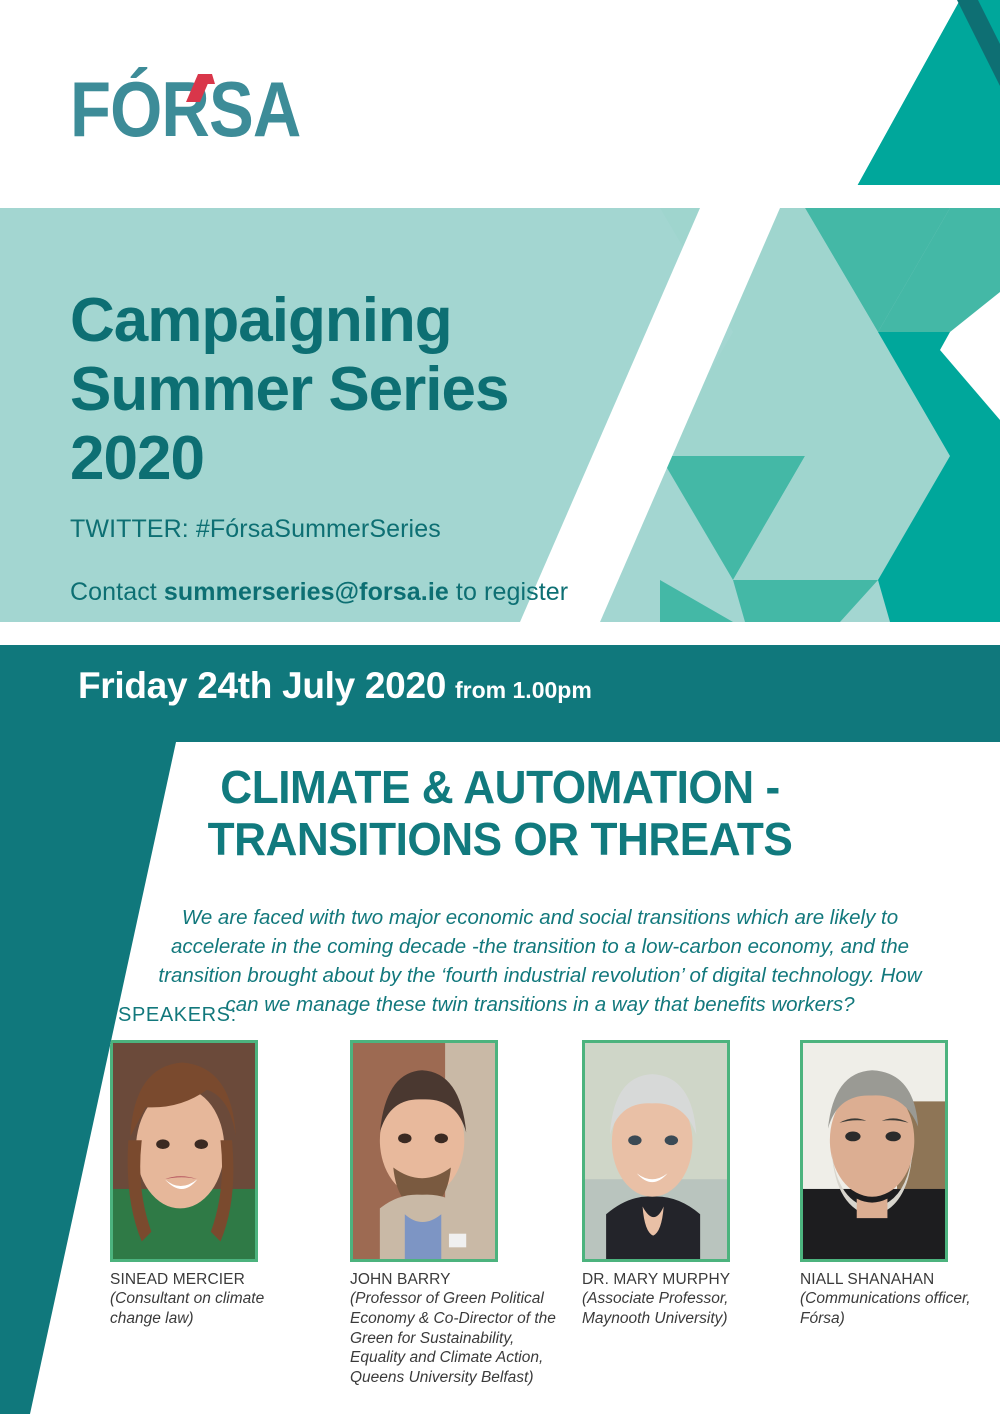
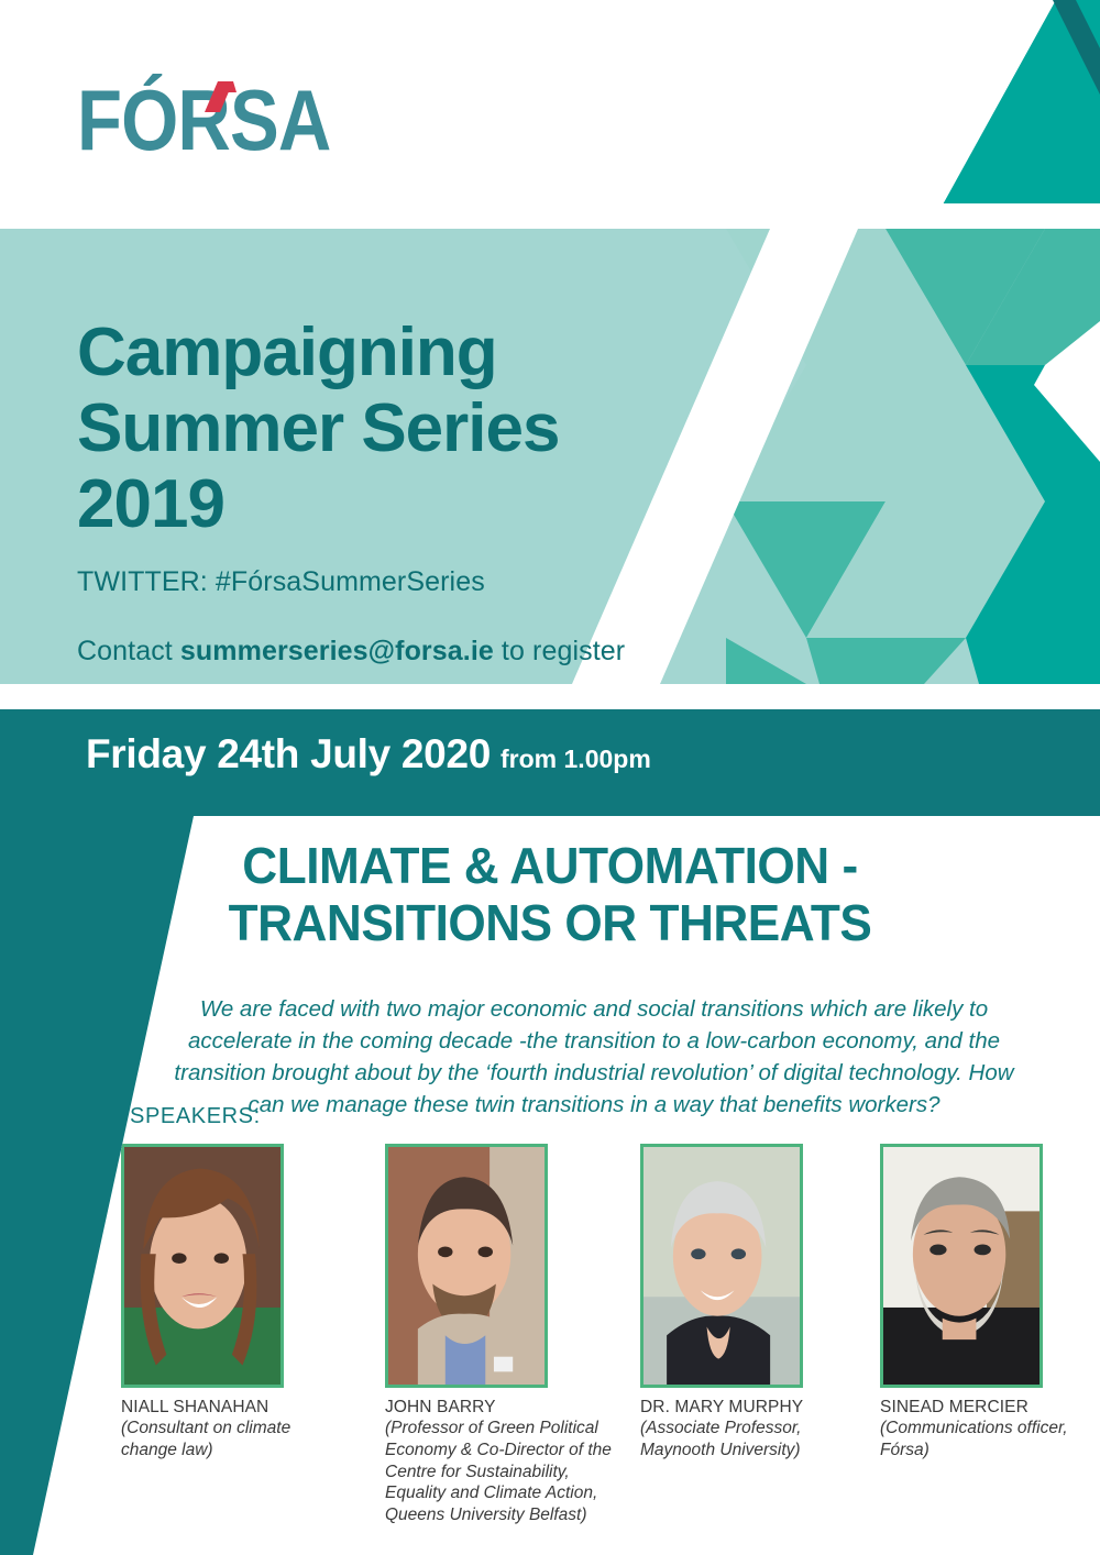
  FÓRSA
  Campaigning
  Summer Series
- 2020
+ 2019
  TWITTER: #FórsaSummerSeries
  Contact summerseries@forsa.ie to register
  Friday 24th July 2020 from 1.00pm
  CLIMATE & AUTOMATION -
  TRANSITIONS OR THREATS
  We are faced with two major economic and social transitions which are likely to accelerate in the coming decade -the transition to a low-carbon economy, and the transition brought about by the ‘fourth industrial revolution’ of digital technology. How can we manage these twin transitions in a way that benefits workers?
  SPEAKERS:
- SINEAD MERCIER
+ NIALL SHANAHAN
  (Consultant on climate change law)
  JOHN BARRY
- (Professor of Green Political Economy & Co-Director of the Green for Sustainability, Equality and Climate Action, Queens University Belfast)
+ (Professor of Green Political Economy & Co-Director of the Centre for Sustainability, Equality and Climate Action, Queens University Belfast)
  DR. MARY MURPHY
  (Associate Professor, Maynooth University)
- NIALL SHANAHAN
+ SINEAD MERCIER
  (Communications officer, Fórsa)
